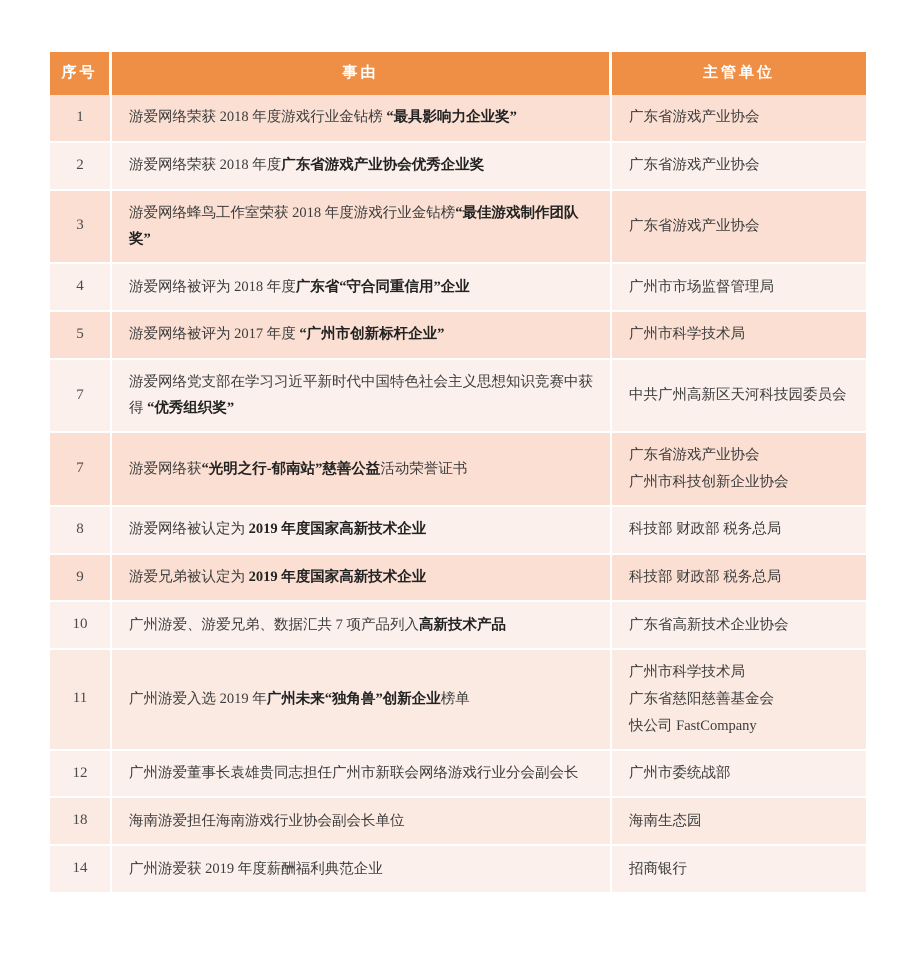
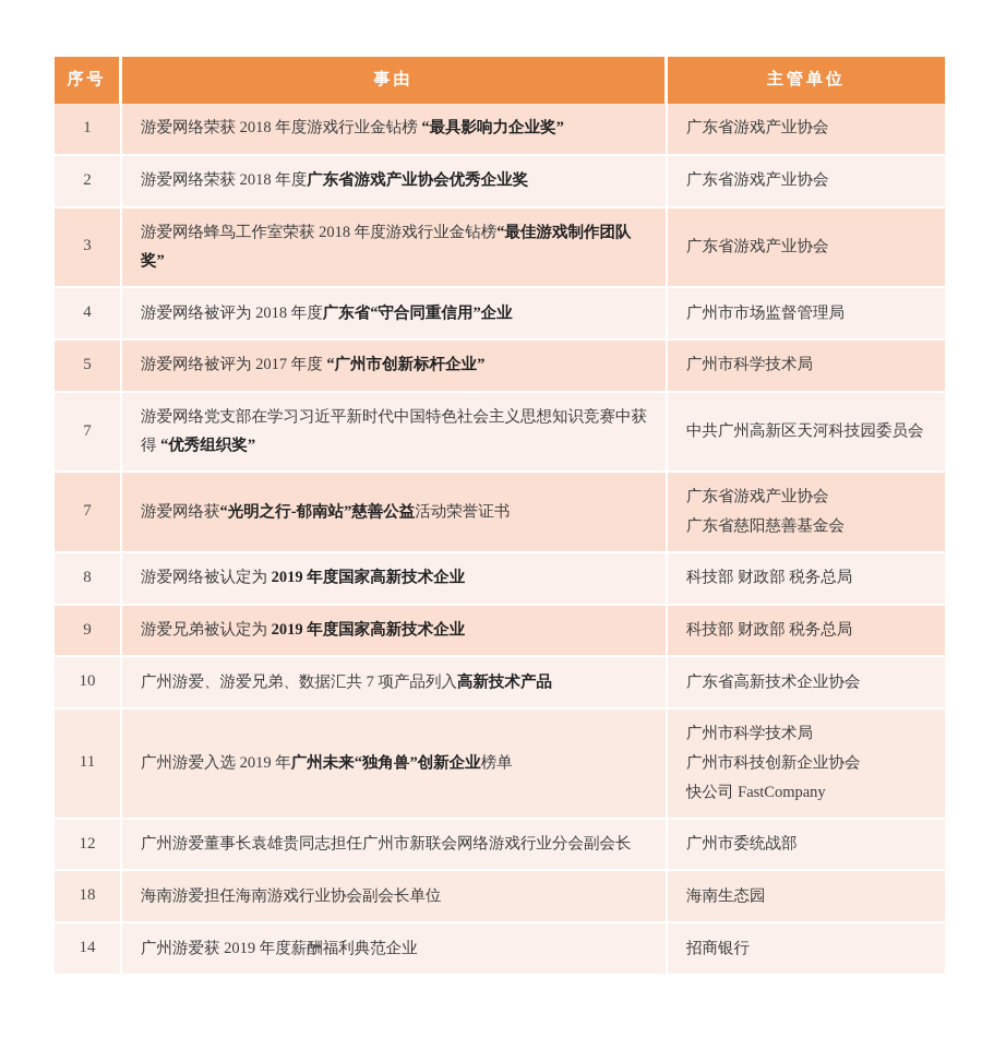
  序号	事由	主管单位
  1	游爱网络荣获 2018 年度游戏行业金钻榜 “最具影响力企业奖”	广东省游戏产业协会
  2	游爱网络荣获 2018 年度广东省游戏产业协会优秀企业奖	广东省游戏产业协会
  3	游爱网络蜂鸟工作室荣获 2018 年度游戏行业金钻榜“最佳游戏制作团队奖”	广东省游戏产业协会
  4	游爱网络被评为 2018 年度广东省“守合同重信用”企业	广州市市场监督管理局
  5	游爱网络被评为 2017 年度 “广州市创新标杆企业”	广州市科学技术局
  7	游爱网络党支部在学习习近平新时代中国特色社会主义思想知识竞赛中获得 “优秀组织奖”	中共广州高新区天河科技园委员会
- 7	游爱网络获“光明之行-郁南站”慈善公益活动荣誉证书	广东省游戏产业协会广州市科技创新企业协会
+ 7	游爱网络获“光明之行-郁南站”慈善公益活动荣誉证书	广东省游戏产业协会广东省慈阳慈善基金会
  8	游爱网络被认定为 2019 年度国家高新技术企业	科技部 财政部 税务总局
  9	游爱兄弟被认定为 2019 年度国家高新技术企业	科技部 财政部 税务总局
  10	广州游爱、游爱兄弟、数据汇共 7 项产品列入高新技术产品	广东省高新技术企业协会
- 11	广州游爱入选 2019 年广州未来“独角兽”创新企业榜单	广州市科学技术局广东省慈阳慈善基金会快公司 FastCompany
+ 11	广州游爱入选 2019 年广州未来“独角兽”创新企业榜单	广州市科学技术局广州市科技创新企业协会快公司 FastCompany
  12	广州游爱董事长袁雄贵同志担任广州市新联会网络游戏行业分会副会长	广州市委统战部
  18	海南游爱担任海南游戏行业协会副会长单位	海南生态园
  14	广州游爱获 2019 年度薪酬福利典范企业	招商银行
